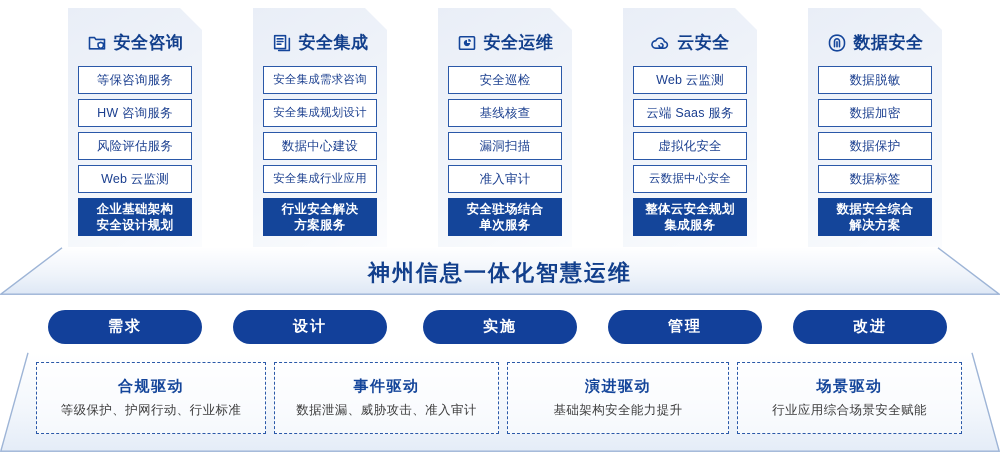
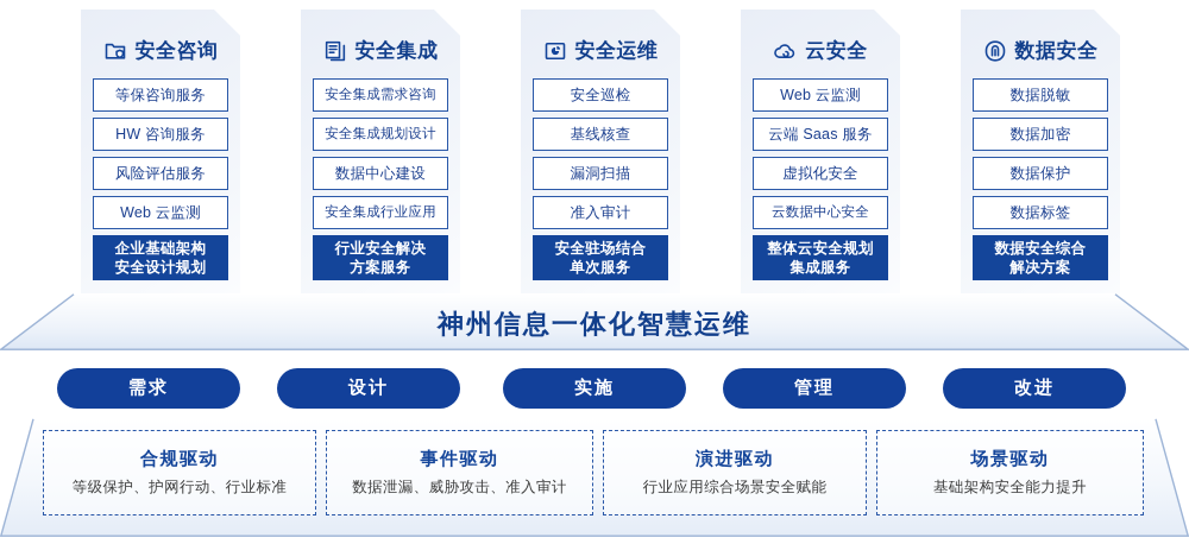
  安全咨询
  等保咨询服务
  HW 咨询服务
  风险评估服务
  Web 云监测
  企业基础架构
  安全设计规划
  安全集成
  安全集成需求咨询
  安全集成规划设计
  数据中心建设
  安全集成行业应用
  行业安全解决
  方案服务
  安全运维
  安全巡检
  基线核查
  漏洞扫描
  准入审计
  安全驻场结合
  单次服务
  云安全
  Web 云监测
  云端 Saas 服务
  虚拟化安全
  云数据中心安全
  整体云安全规划
  集成服务
  数据安全
  数据脱敏
  数据加密
  数据保护
  数据标签
  数据安全综合
  解决方案
  神州信息一体化智慧运维
  需求
  设计
  实施
  管理
  改进
  合规驱动
  等级保护、护网行动、行业标准
  事件驱动
  数据泄漏、威胁攻击、准入审计
  演进驱动
- 基础架构安全能力提升
+ 行业应用综合场景安全赋能
  场景驱动
- 行业应用综合场景安全赋能
+ 基础架构安全能力提升
